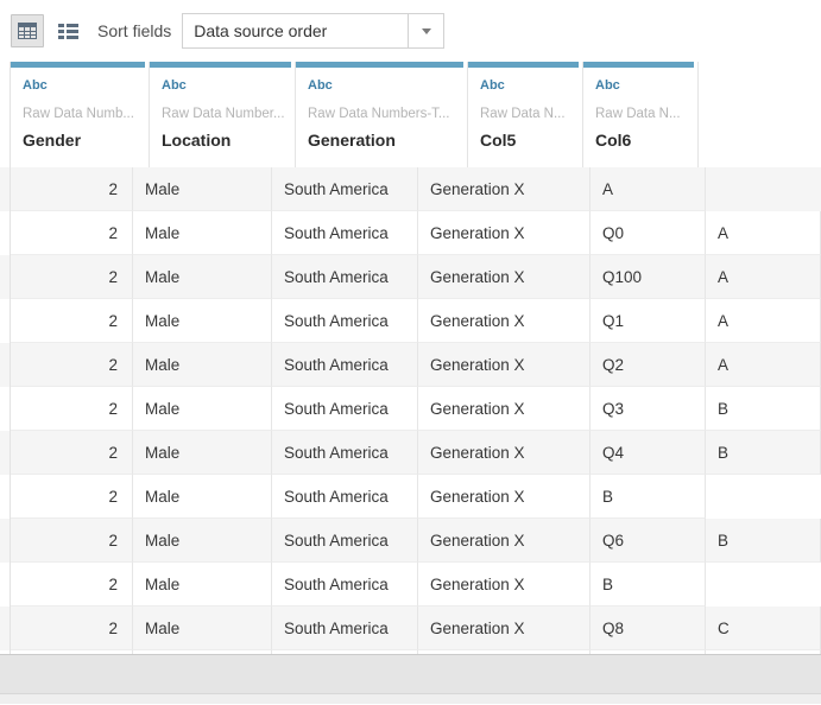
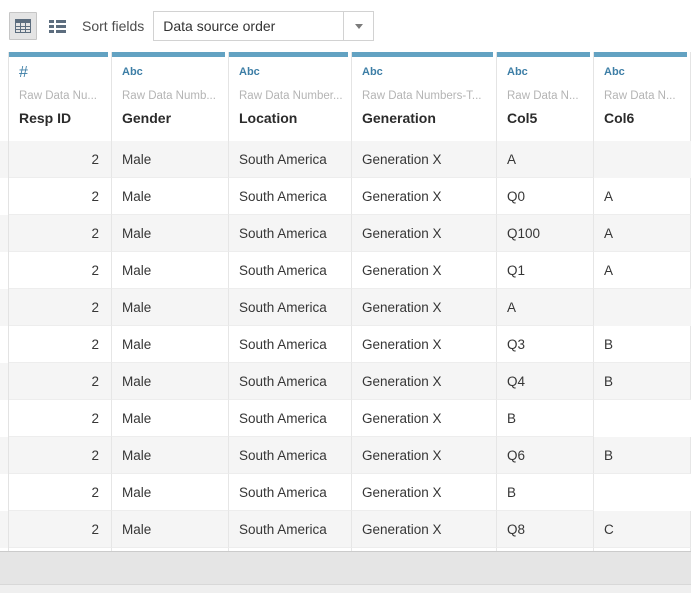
  Sort fields
  Data source order
+ #
+ Raw Data Nu...
+ Resp ID
  Abc
  Raw Data Numb...
  Gender
  Abc
  Raw Data Number...
  Location
  Abc
  Raw Data Numbers-T...
  Generation
  Abc
  Raw Data N...
  Col5
  Abc
  Raw Data N...
  Col6
  2
  Male
  South America
  Generation X
  A
  2
  Male
  South America
  Generation X
  Q0
  A
  2
  Male
  South America
  Generation X
  Q100
  A
  2
  Male
  South America
  Generation X
  Q1
  A
  2
  Male
  South America
  Generation X
- Q2
  A
  2
  Male
  South America
  Generation X
  Q3
  B
  2
  Male
  South America
  Generation X
  Q4
  B
  2
  Male
  South America
  Generation X
  B
  2
  Male
  South America
  Generation X
  Q6
  B
  2
  Male
  South America
  Generation X
  B
  2
  Male
  South America
  Generation X
  Q8
  C
